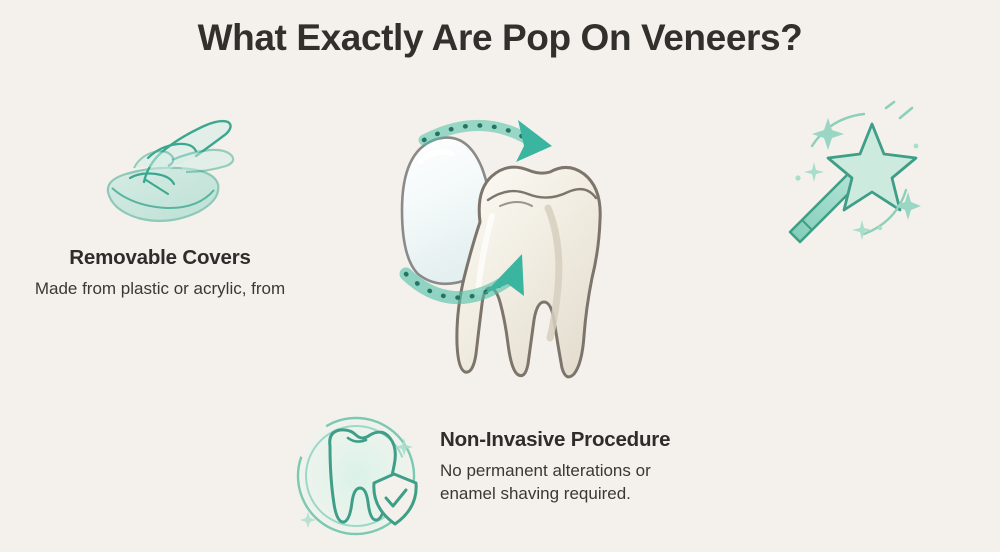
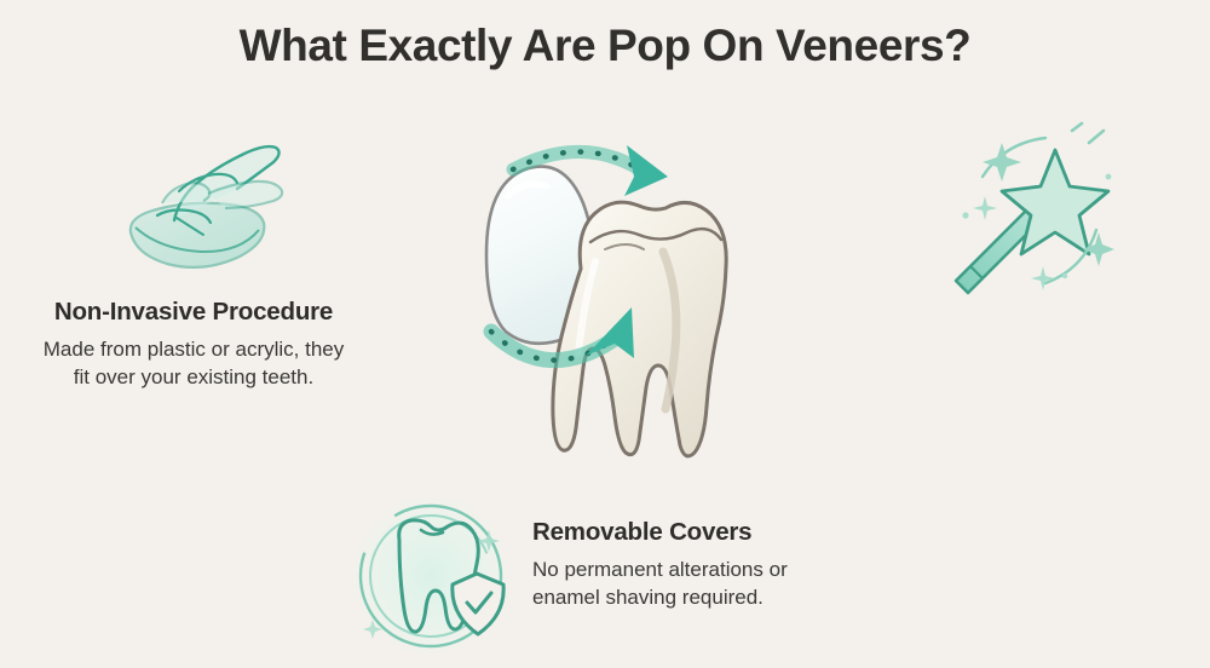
  What Exactly Are Pop On Veneers?
- Removable Covers
+ Non-Invasive Procedure
- Made from plastic or acrylic, from
+ Made from plastic or acrylic, they
+ fit over your existing teeth.
- Non-Invasive Procedure
+ Removable Covers
  No permanent alterations or
  enamel shaving required.
